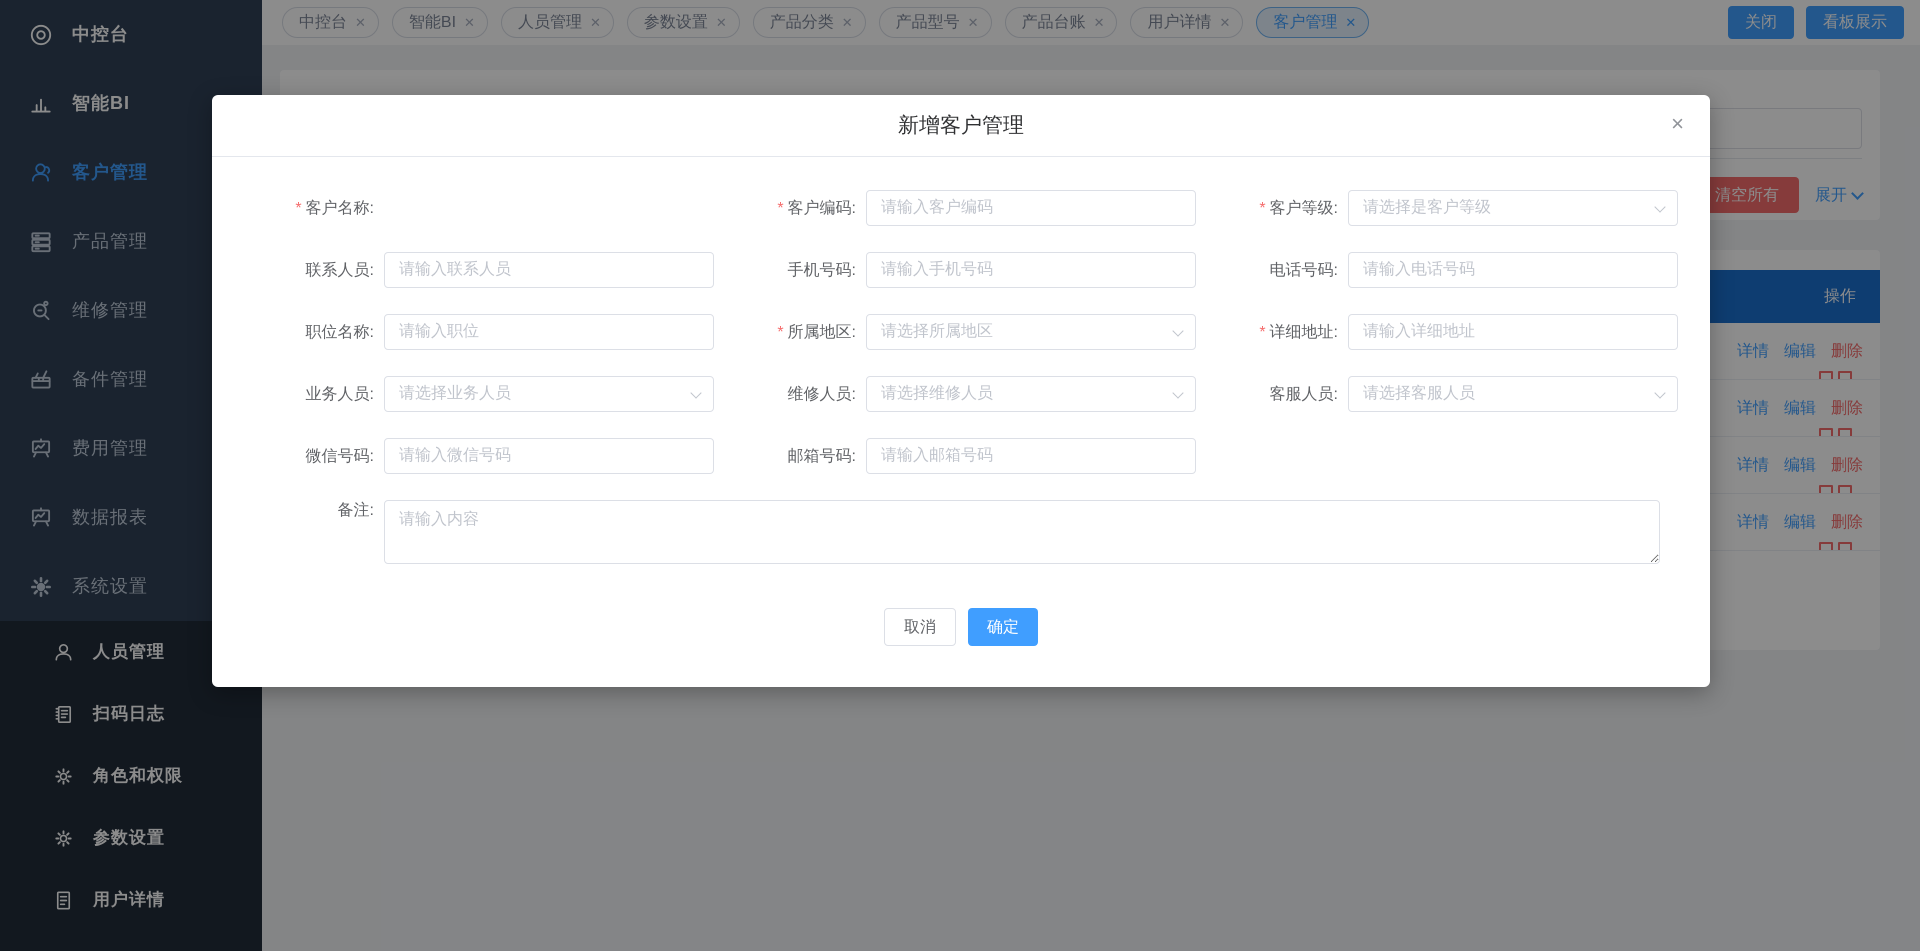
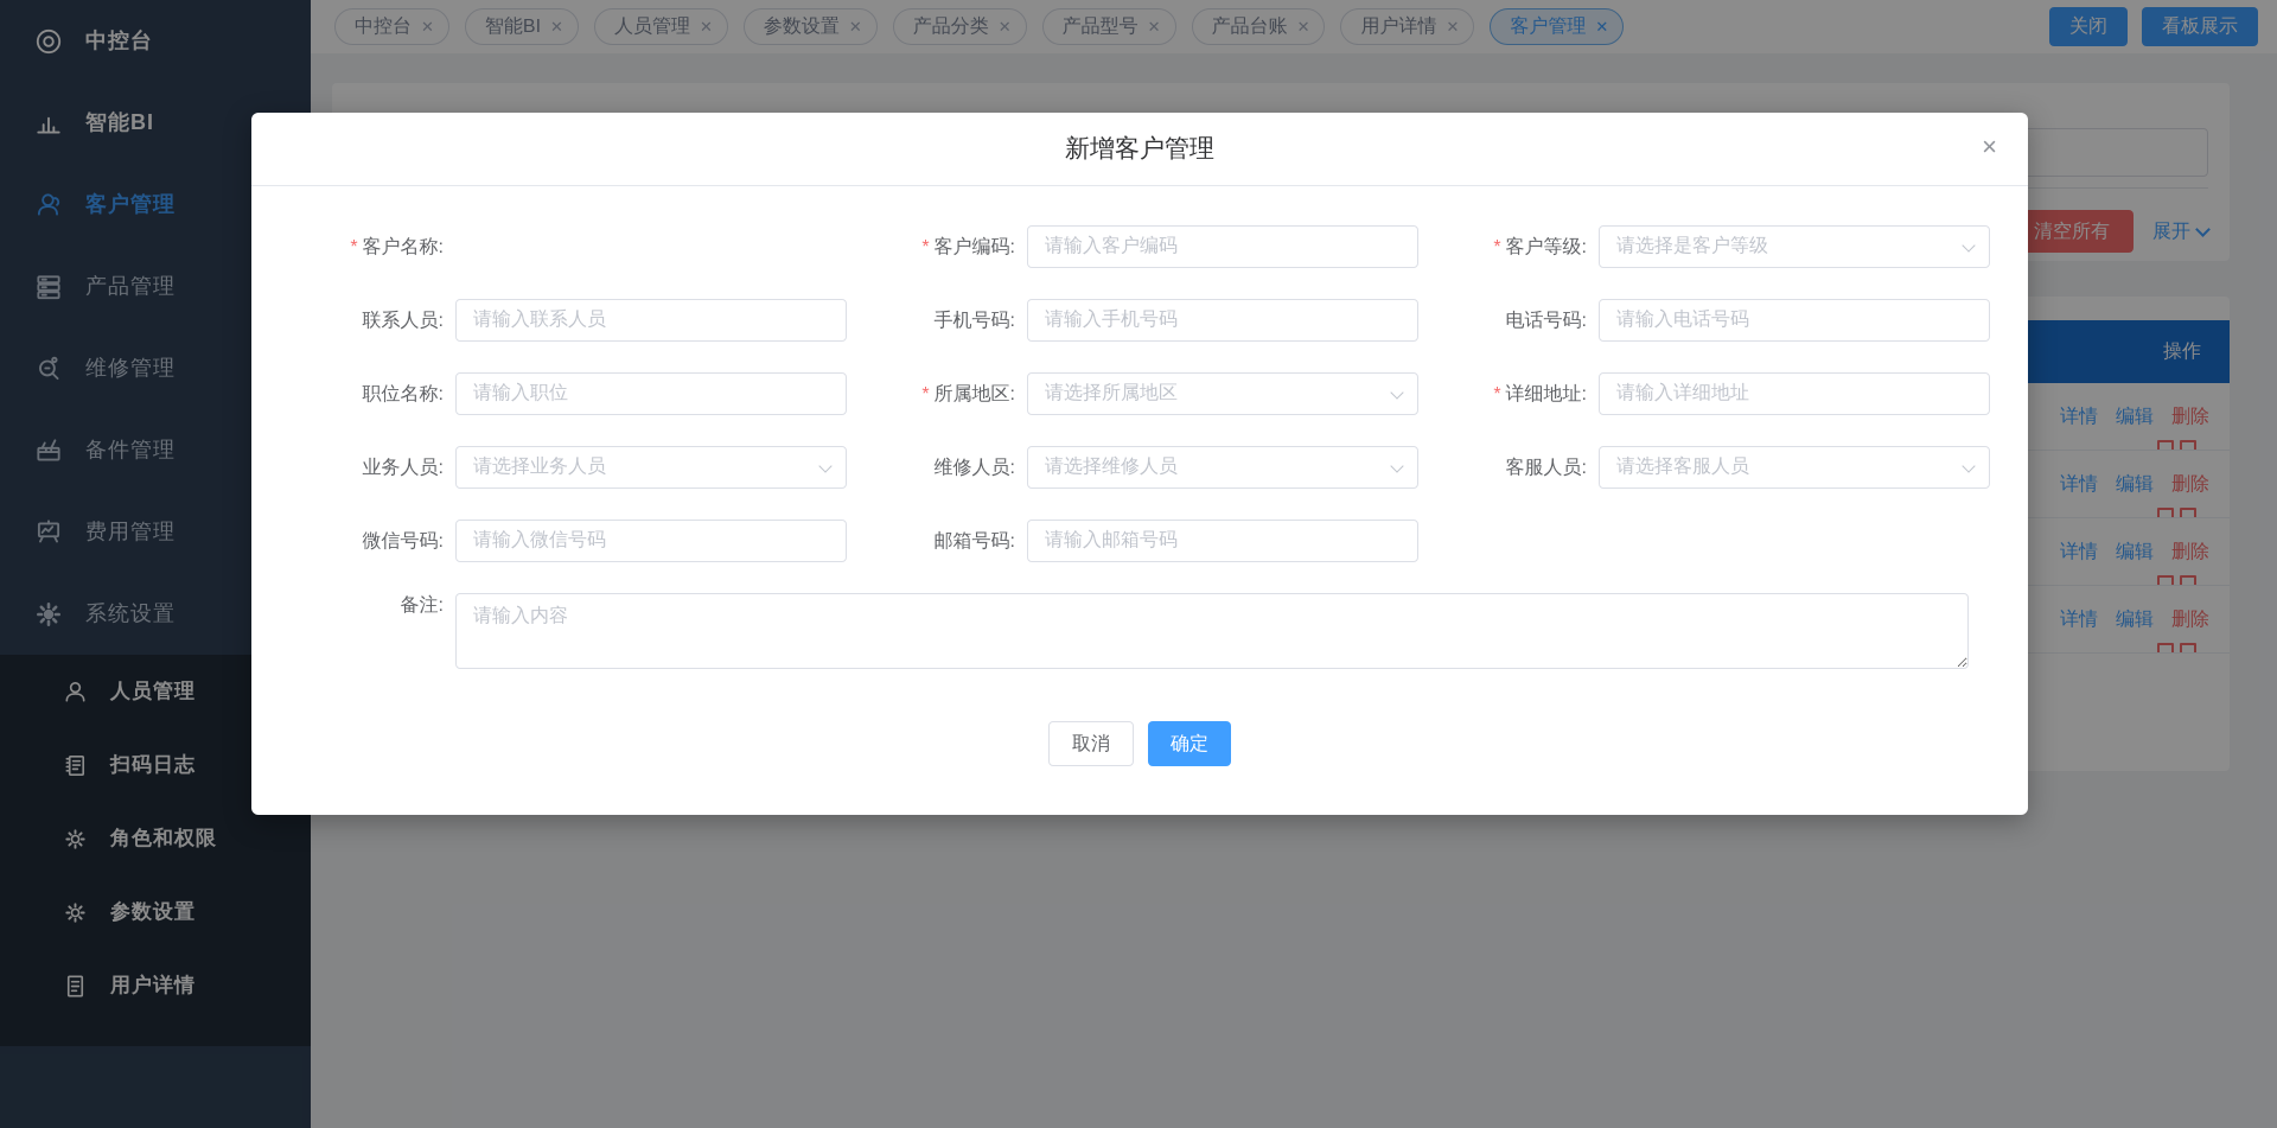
  中控台
  智能BI
  客户管理
  产品管理
  维修管理
  备件管理
  费用管理
- 数据报表
  系统设置
  人员管理
  扫码日志
  角色和权限
  参数设置
  用户详情
  中控台
  ✕
  智能BI
  ✕
  人员管理
  ✕
  参数设置
  ✕
  产品分类
  ✕
  产品型号
  ✕
  产品台账
  ✕
  用户详情
  ✕
  客户管理
  ✕
  关闭
  看板展示
  清空所有
  展开
  操作
  详情
  编辑
  删除
  详情
  编辑
  删除
  详情
  编辑
  删除
  详情
  编辑
  删除
  新增客户管理
  ×
  * 客户名称:
  * 客户编码:
  请输入客户编码
  * 客户等级:
  请选择是客户等级
  联系人员:
  请输入联系人员
  手机号码:
  请输入手机号码
  电话号码:
  请输入电话号码
  职位名称:
  请输入职位
  * 所属地区:
  请选择所属地区
  * 详细地址:
  请输入详细地址
  业务人员:
  请选择业务人员
  维修人员:
  请选择维修人员
  客服人员:
  请选择客服人员
  微信号码:
  请输入微信号码
  邮箱号码:
  请输入邮箱号码
  备注:
  请输入内容
  取消
  确定
